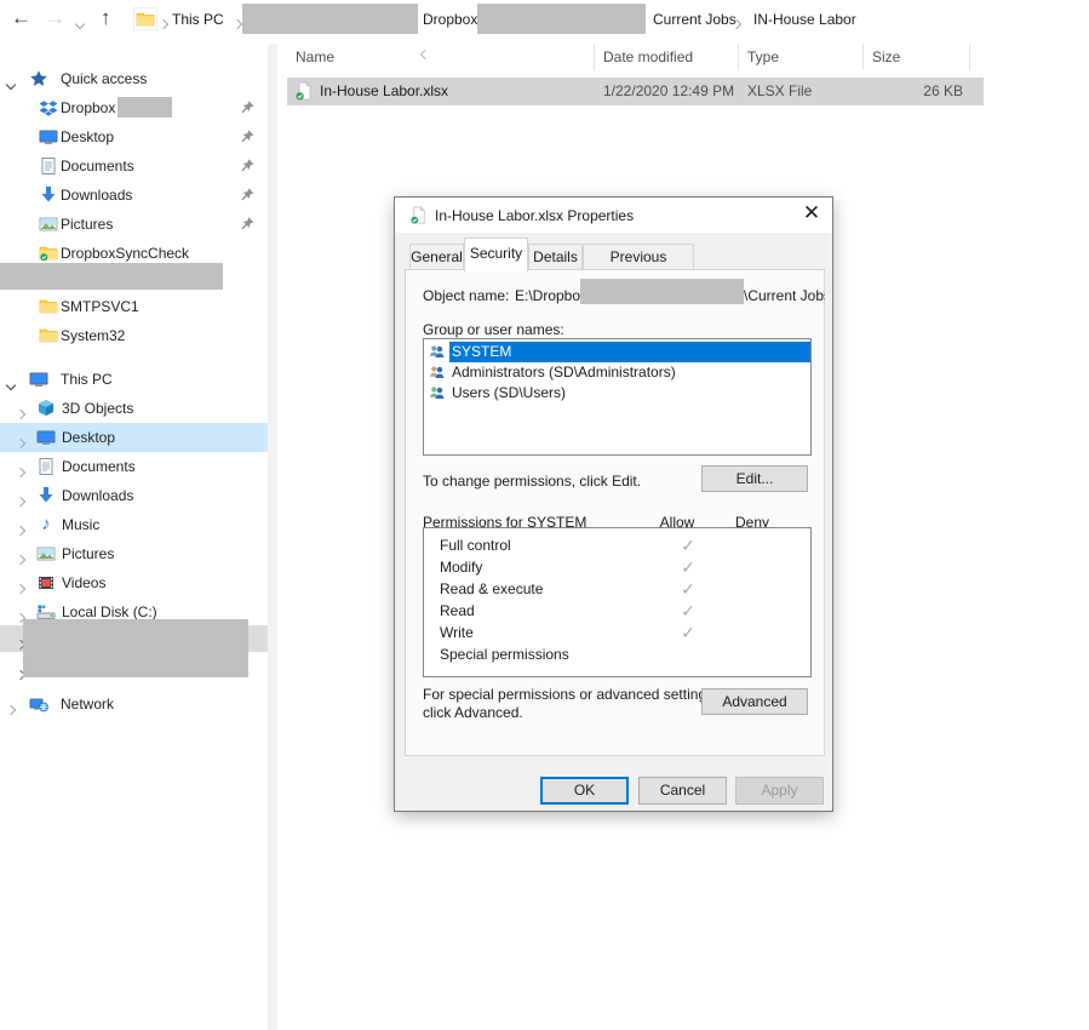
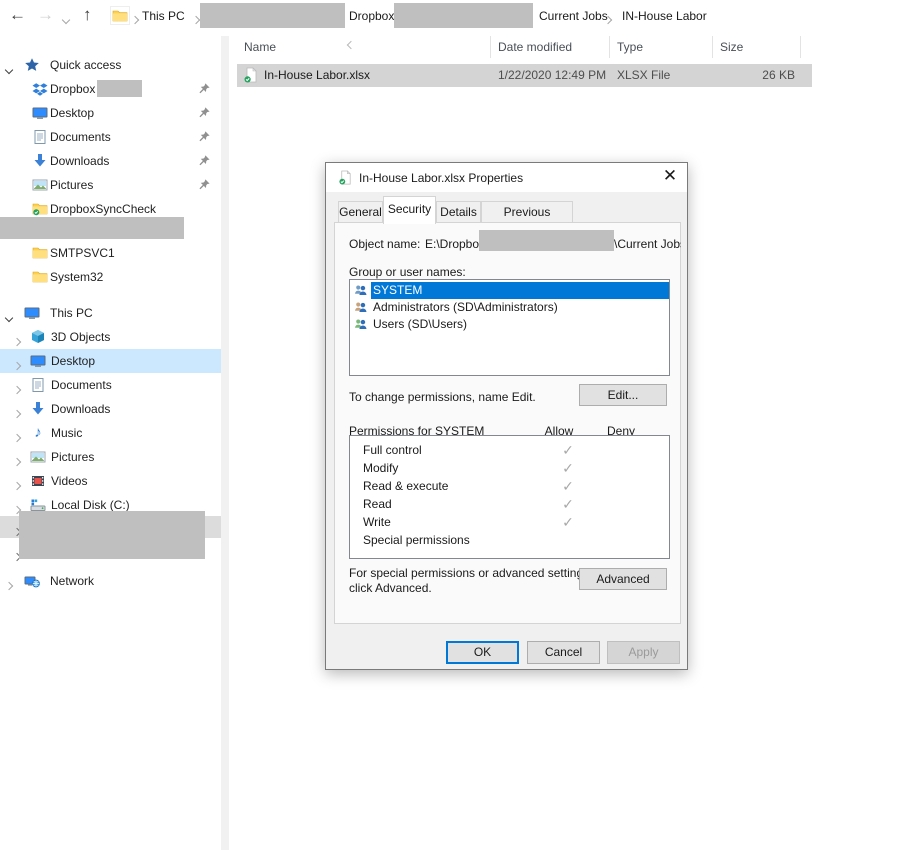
  ←
  →
  ↑
  This PC
  Dropbox
  Current Jobs
  IN-House Labor
  Name
  Date modified
  Type
  Size
  In-House Labor.xlsx
  1/22/2020 12:49 PM
  XLSX File
  26 KB
  Quick access
  Dropbox
  Desktop
  Documents
  Downloads
  Pictures
  DropboxSyncCheck
  SMTPSVC1
  System32
  This PC
  3D Objects
  Desktop
  Documents
  Downloads
  ♪
  Music
  Pictures
  Videos
  Local Disk (C:)
  Network
  In-House Labor.xlsx Properties
  ✕
  General
  Security
  Details
  Object name:
  E:\Dropbo
  Group or user names:
  SYSTEM
  Administrators (SD\Administrators)
  Users (SD\Users)
- To change permissions, click Edit.
+ To change permissions, name Edit.
  Edit...
  Permissions for SYSTEM
  Allow
  Deny
  Full control
  ✓
  Modify
  ✓
  Read & execute
  ✓
  Read
  ✓
  Write
  ✓
  Special permissions
  For special permissions or advanced settin
  click Advanced.
  Advanced
  OK
  Cancel
  Apply
